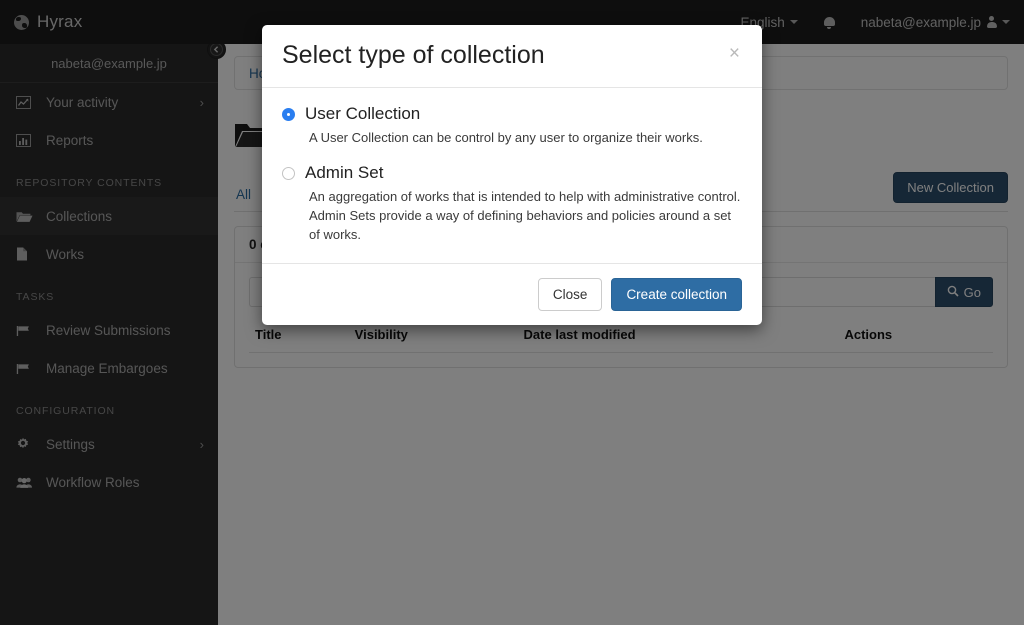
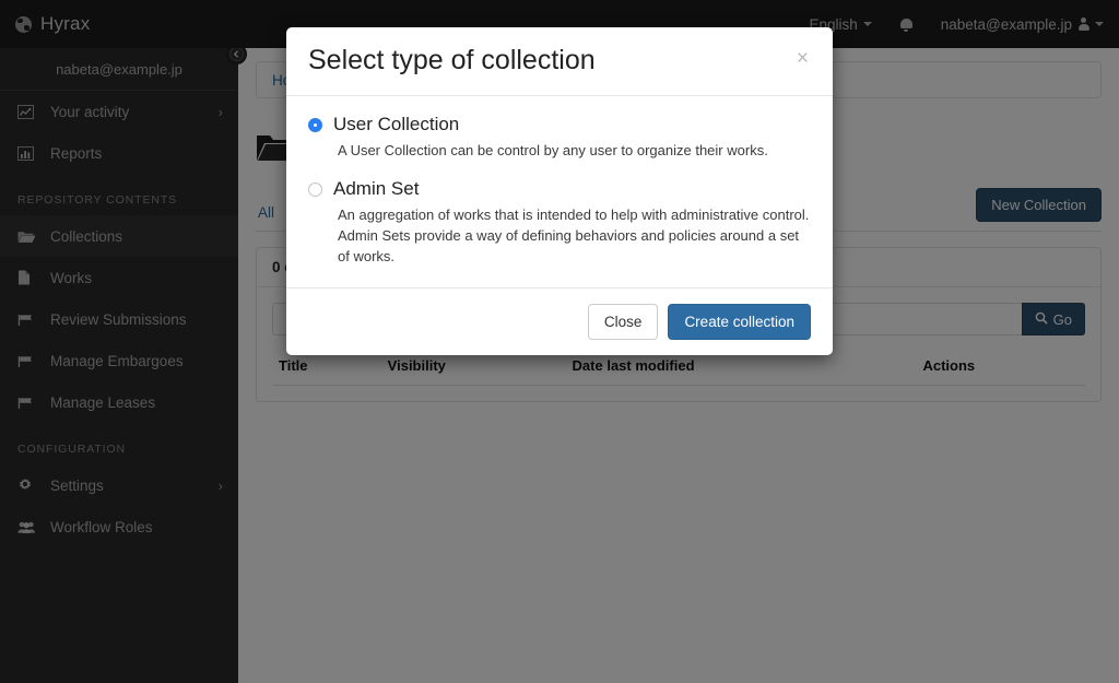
  Hyrax
  English
  nabeta@example.jp
  nabeta@example.jp
  Your activity
  ›
  Reports
  REPOSITORY CONTENTS
  Collections
  Works
- TASKS
  Review Submissions
  Manage Embargoes
+ Manage Leases
  CONFIGURATION
  Settings
  ›
  Workflow Roles
  All
  New Collection
  Go
  Title	Visibility	Date last modified	Actions
  Select type of collection
  ×
  User Collection
  A User Collection can be control by any user to organize their works.
  Admin Set
  An aggregation of works that is intended to help with administrative control. Admin Sets provide a way of defining behaviors and policies around a set of works.
  Close
  Create collection
